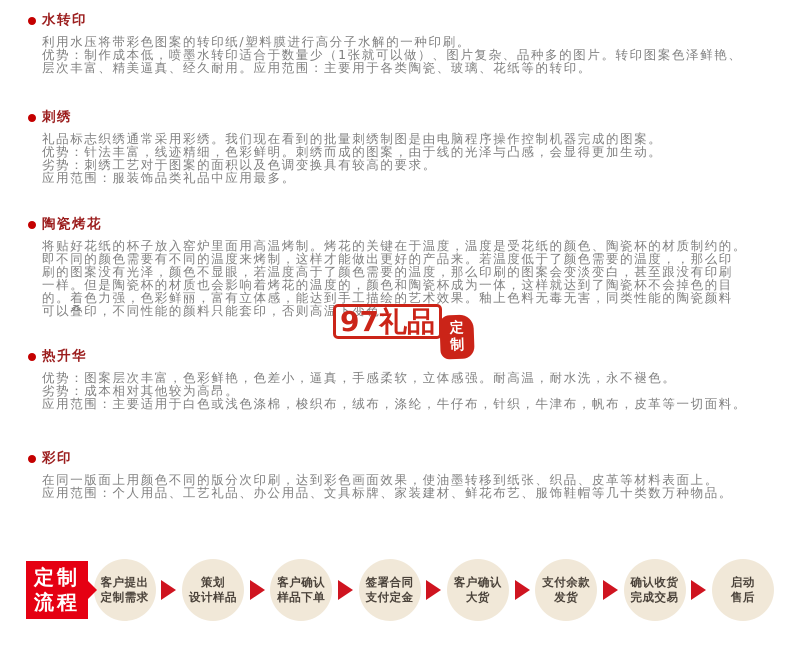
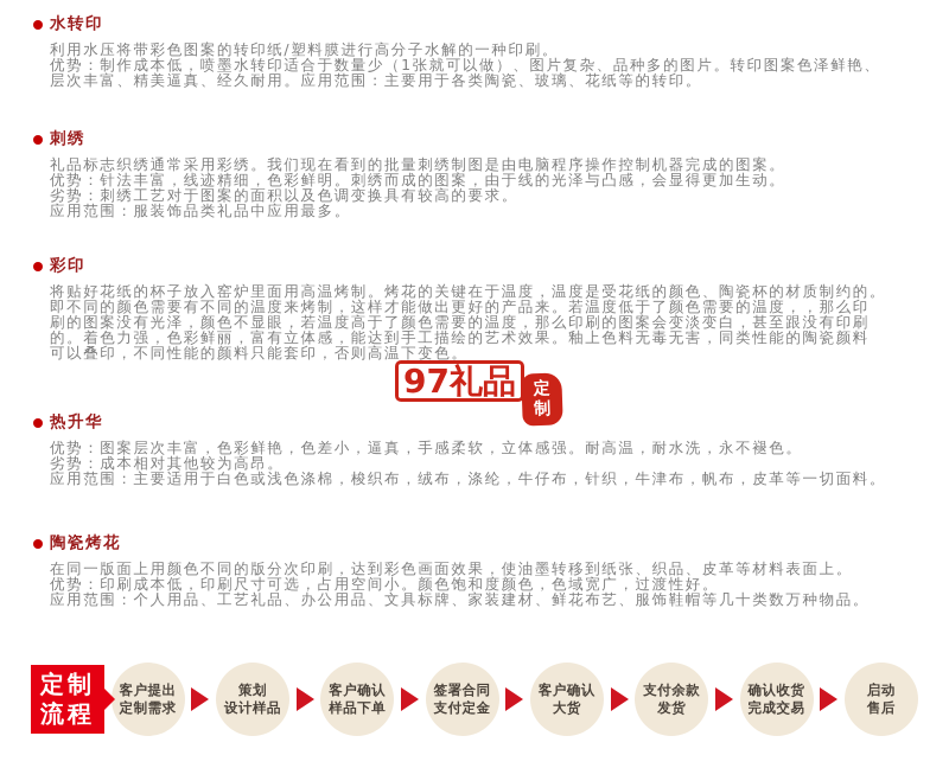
  水转印
  利用水压将带彩色图案的转印纸/塑料膜进行高分子水解的一种印刷。
  优势：制作成本低，喷墨水转印适合于数量少（1张就可以做）、图片复杂、品种多的图片。转印图案色泽鲜艳、
  层次丰富、精美逼真、经久耐用。应用范围：主要用于各类陶瓷、玻璃、花纸等的转印。
  刺绣
  礼品标志织绣通常采用彩绣。我们现在看到的批量刺绣制图是由电脑程序操作控制机器完成的图案。
  优势：针法丰富，线迹精细，色彩鲜明。刺绣而成的图案，由于线的光泽与凸感，会显得更加生动。
  劣势：刺绣工艺对于图案的面积以及色调变换具有较高的要求。
  应用范围：服装饰品类礼品中应用最多。
- 陶瓷烤花
+ 彩印
  将贴好花纸的杯子放入窑炉里面用高温烤制。烤花的关键在于温度，温度是受花纸的颜色、陶瓷杯的材质制约的。
  即不同的颜色需要有不同的温度来烤制，这样才能做出更好的产品来。若温度低于了颜色需要的温度，，那么印
  刷的图案没有光泽，颜色不显眼，若温度高于了颜色需要的温度，那么印刷的图案会变淡变白，甚至跟没有印刷
- 一样。但是陶瓷杯的材质也会影响着烤花的温度的，颜色和陶瓷杯成为一体，这样就达到了陶瓷杯不会掉色的目
  的。着色力强，色彩鲜丽，富有立体感，能达到手工描绘的艺术效果。釉上色料无毒无害，同类性能的陶瓷颜料
  可以叠印，不同性能的颜料只能套印，否则高温下变色。
  97礼品
  热升华
  优势：图案层次丰富，色彩鲜艳，色差小，逼真，手感柔软，立体感强。耐高温，耐水洗，永不褪色。
  劣势：成本相对其他较为高昂。
  应用范围：主要适用于白色或浅色涤棉，梭织布，绒布，涤纶，牛仔布，针织，牛津布，帆布，皮革等一切面料。
- 彩印
+ 陶瓷烤花
  在同一版面上用颜色不同的版分次印刷，达到彩色画面效果，使油墨转移到纸张、织品、皮革等材料表面上。
+ 优势：印刷成本低，印刷尺寸可选，占用空间小。颜色饱和度颜色，色域宽广，过渡性好。
  应用范围：个人用品、工艺礼品、办公用品、文具标牌、家装建材、鲜花布艺、服饰鞋帽等几十类数万种物品。
  定制
  流程
  客户提出
  定制需求
  策划
  设计样品
  客户确认
  样品下单
  签署合同
  支付定金
  客户确认
  大货
  支付余款
  发货
  确认收货
  完成交易
  启动
  售后
